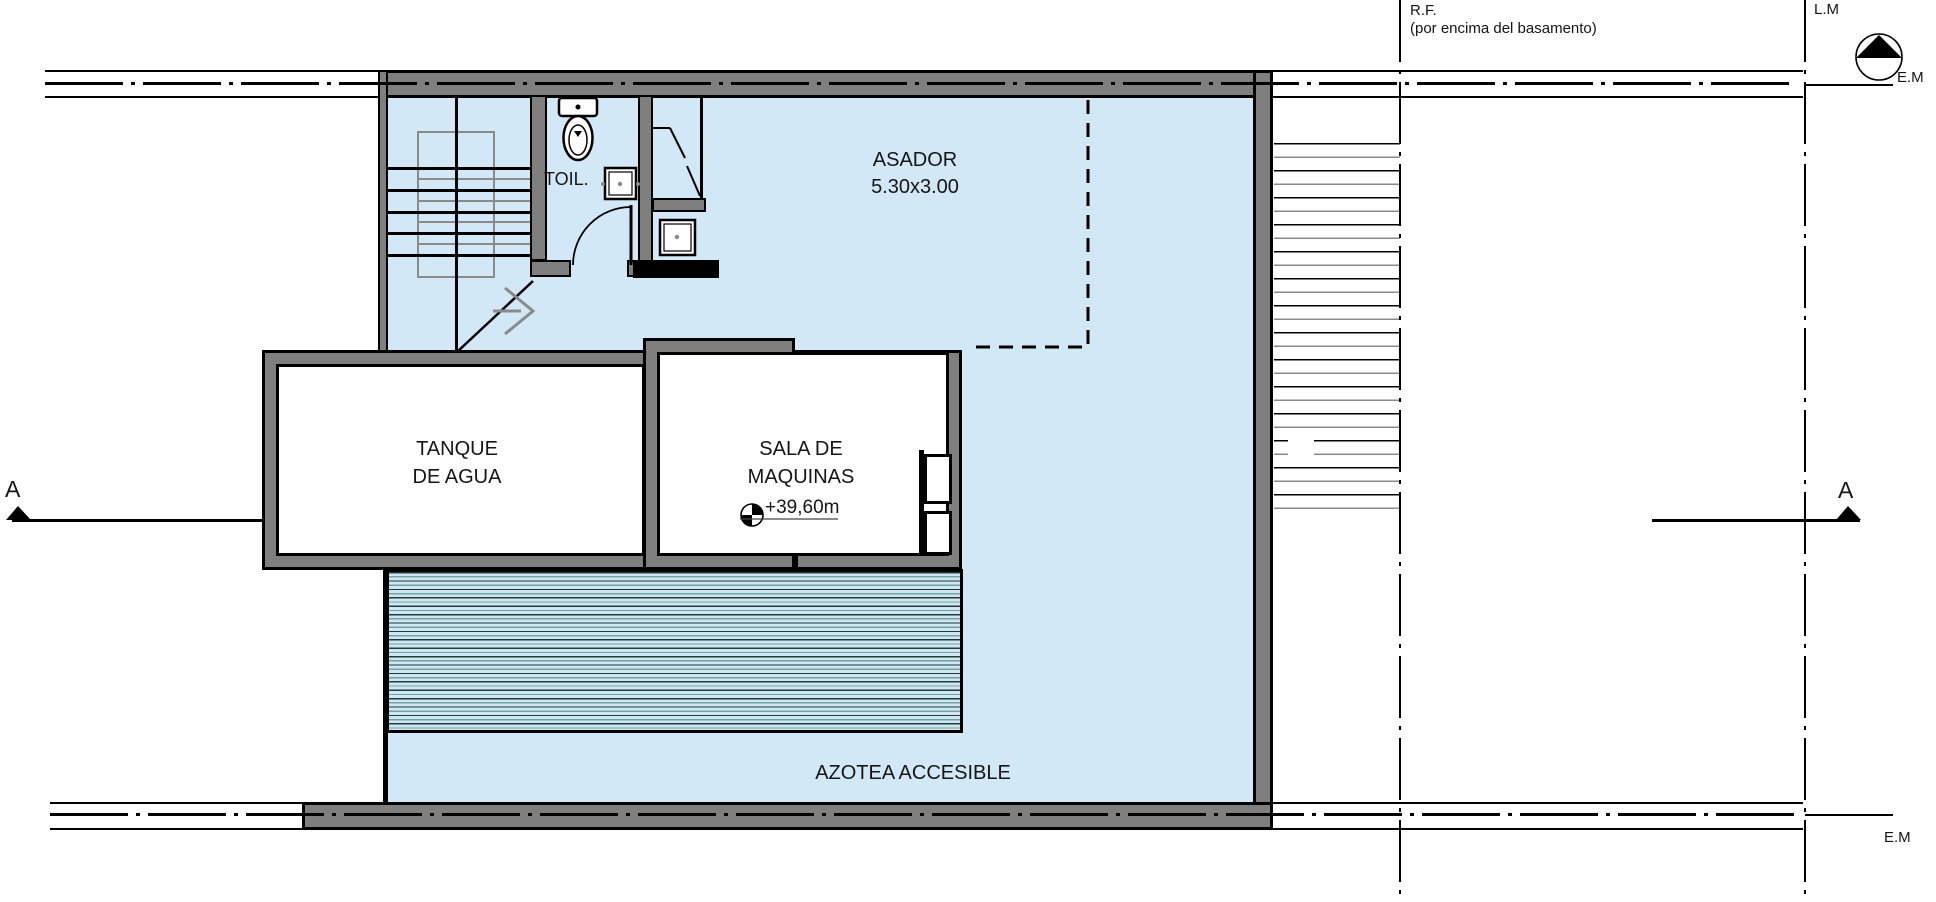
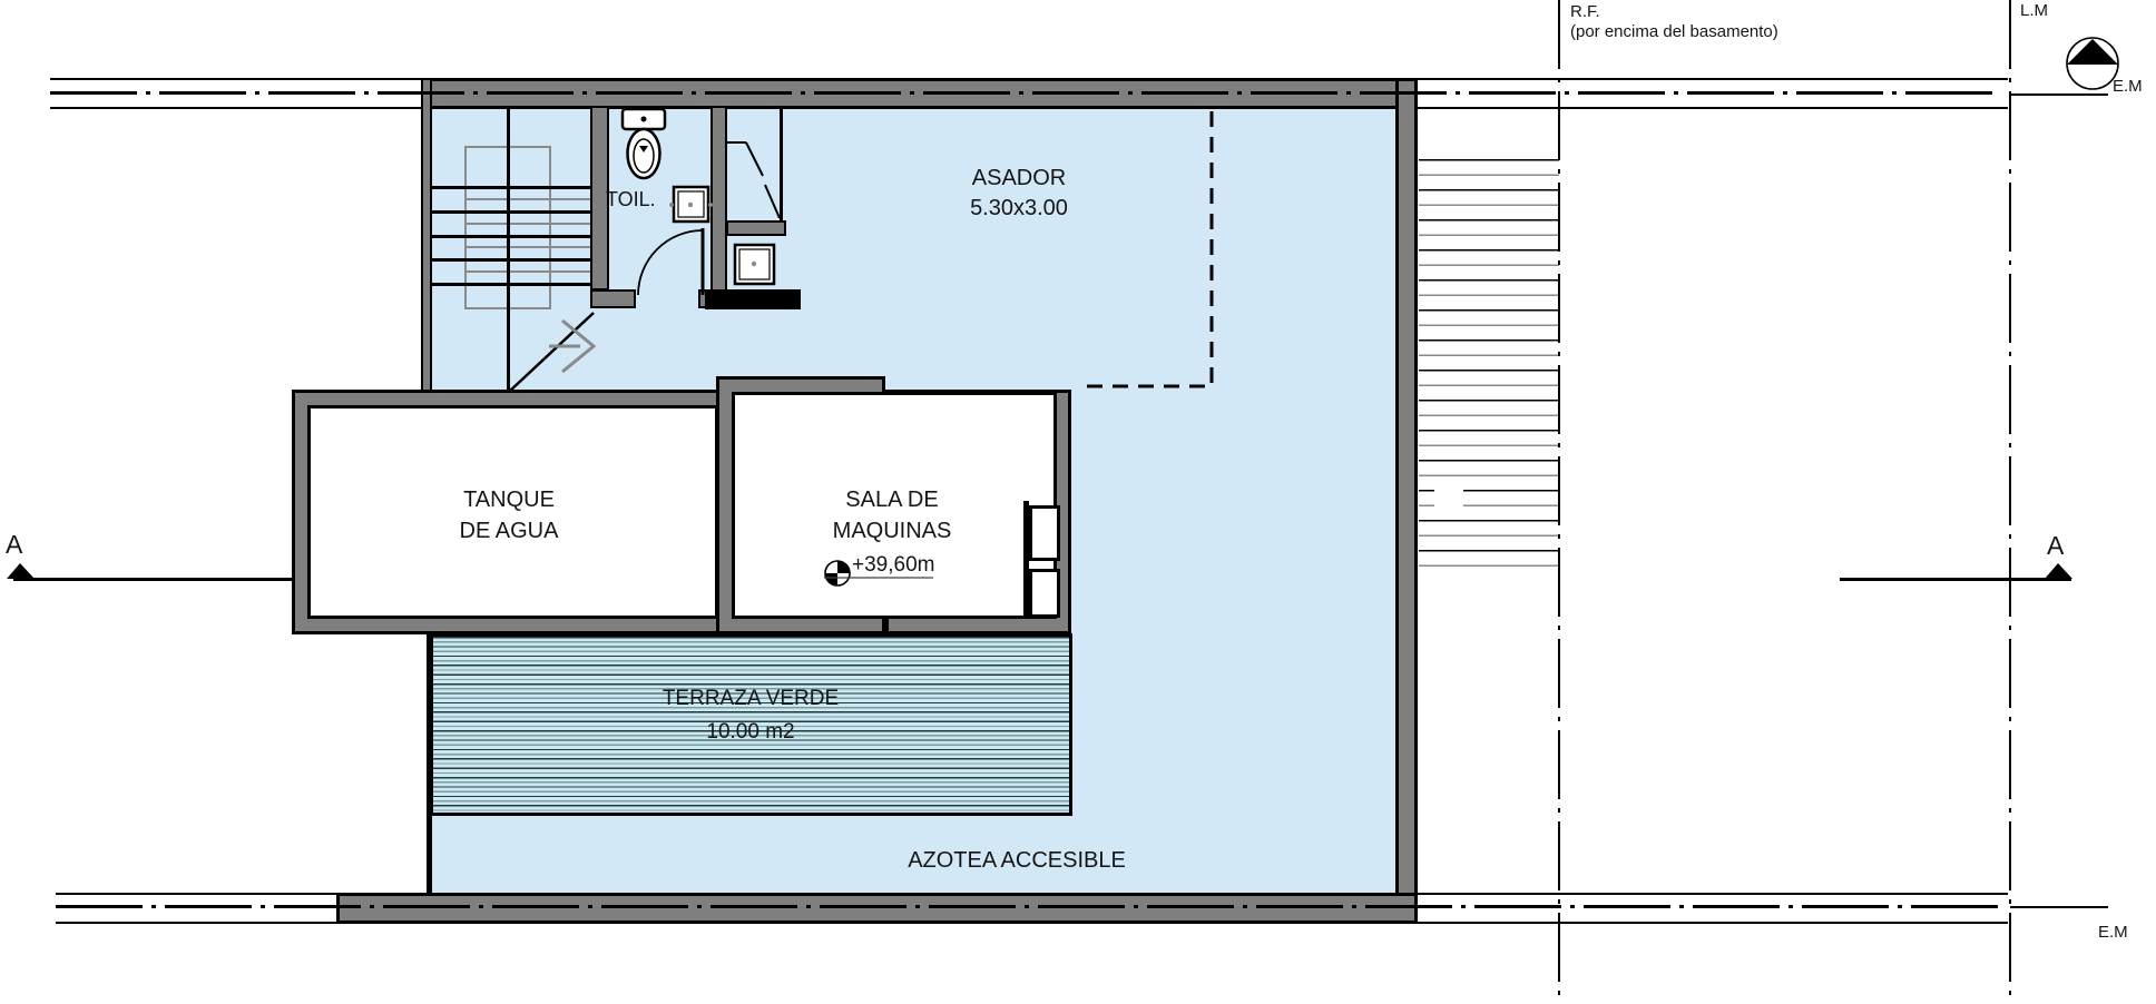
  TOIL.
  ASADOR
  5.30x3.00
  TANQUE
  DE AGUA
  SALA DE
  MAQUINAS
  +39,60m
+ TERRAZA VERDE
+ 10.00 m2
  AZOTEA ACCESIBLE
  R.F.
  (por encima del basamento)
  L.M
  E.M
  E.M
  A
  A
